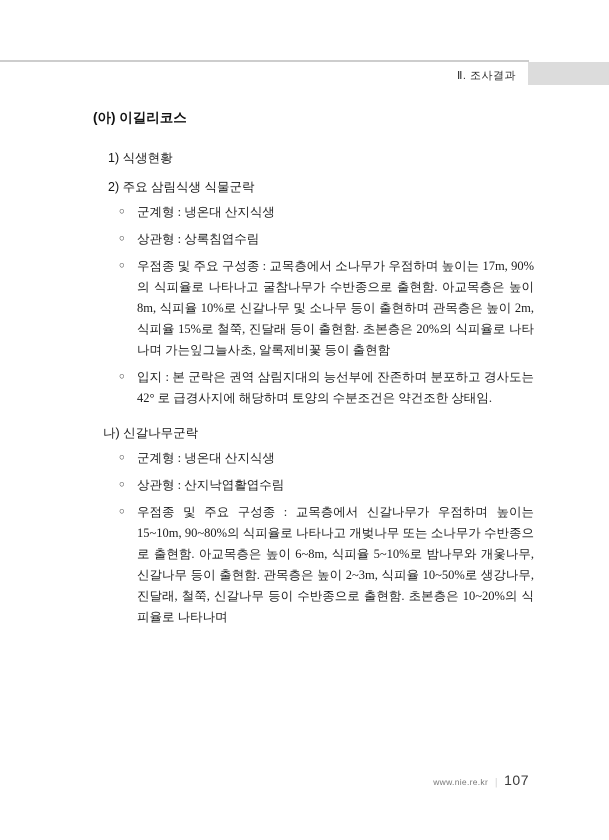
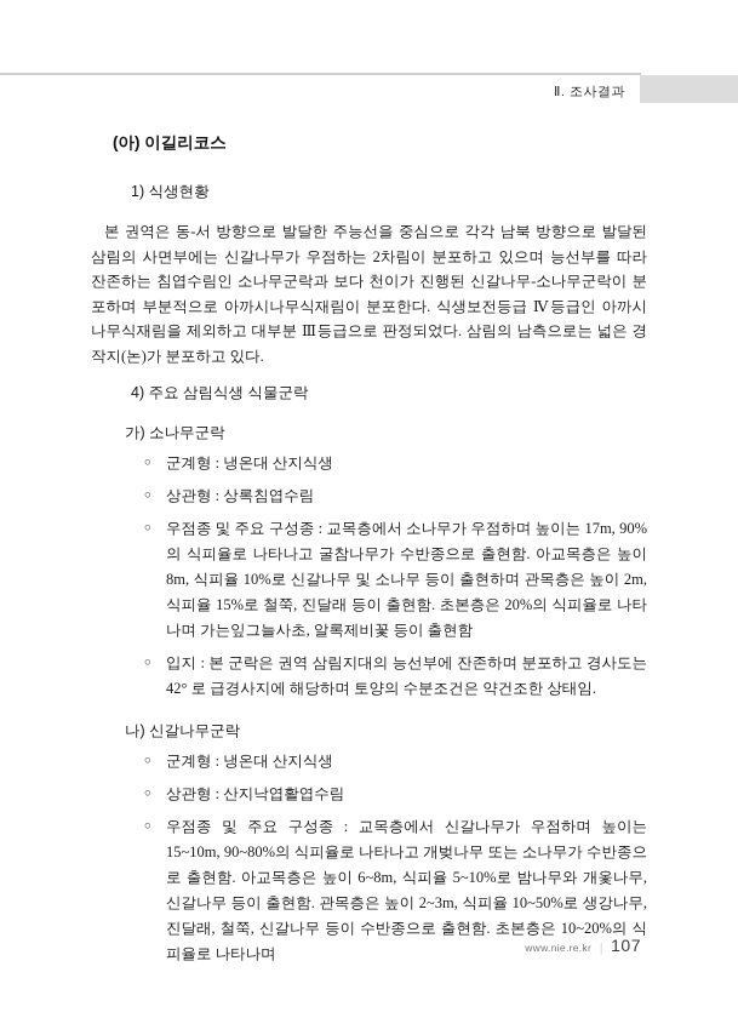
  Ⅱ. 조사결과
  (아) 이길리코스
  1) 식생현황
+ 본 권역은 동-서 방향으로 발달한 주능선을 중심으로 각각 남북 방향으로 발달된 삼림의 사면부에는 신갈나무가 우점하는 2차림이 분포하고 있으며 능선부를 따라 잔존하는 침엽수림인 소나무군락과 보다 천이가 진행된 신갈나무-소나무군락이 분포하며 부분적으로 아까시나무식재림이 분포한다. 식생보전등급 Ⅳ등급인 아까시나무식재림을 제외하고 대부분 Ⅲ등급으로 판정되었다. 삼림의 남측으로는 넓은 경작지(논)가 분포하고 있다.
- 2) 주요 삼림식생 식물군락
+ 4) 주요 삼림식생 식물군락
+ 가) 소나무군락
  ○
  군계형 : 냉온대 산지식생
  ○
  상관형 : 상록침엽수림
  ○
  우점종 및 주요 구성종 : 교목층에서 소나무가 우점하며 높이는 17m, 90%의 식피율로 나타나고 굴참나무가 수반종으로 출현함. 아교목층은 높이 8m, 식피율 10%로 신갈나무 및 소나무 등이 출현하며 관목층은 높이 2m, 식피율 15%로 철쭉, 진달래 등이 출현함. 초본층은 20%의 식피율로 나타나며 가는잎그늘사초, 알록제비꽃 등이 출현함
  ○
  입지 : 본 군락은 권역 삼림지대의 능선부에 잔존하며 분포하고 경사도는 42° 로 급경사지에 해당하며 토양의 수분조건은 약건조한 상태임.
  나) 신갈나무군락
  ○
  군계형 : 냉온대 산지식생
  ○
  상관형 : 산지낙엽활엽수림
  ○
  우점종 및 주요 구성종 : 교목층에서 신갈나무가 우점하며 높이는 15~10m, 90~80%의 식피율로 나타나고 개벚나무 또는 소나무가 수반종으로 출현함. 아교목층은 높이 6~8m, 식피율 5~10%로 밤나무와 개옻나무, 신갈나무 등이 출현함. 관목층은 높이 2~3m, 식피율 10~50%로 생강나무, 진달래, 철쭉, 신갈나무 등이 수반종으로 출현함. 초본층은 10~20%의 식피율로 나타나며
  www.nie.re.kr
  |
  107
